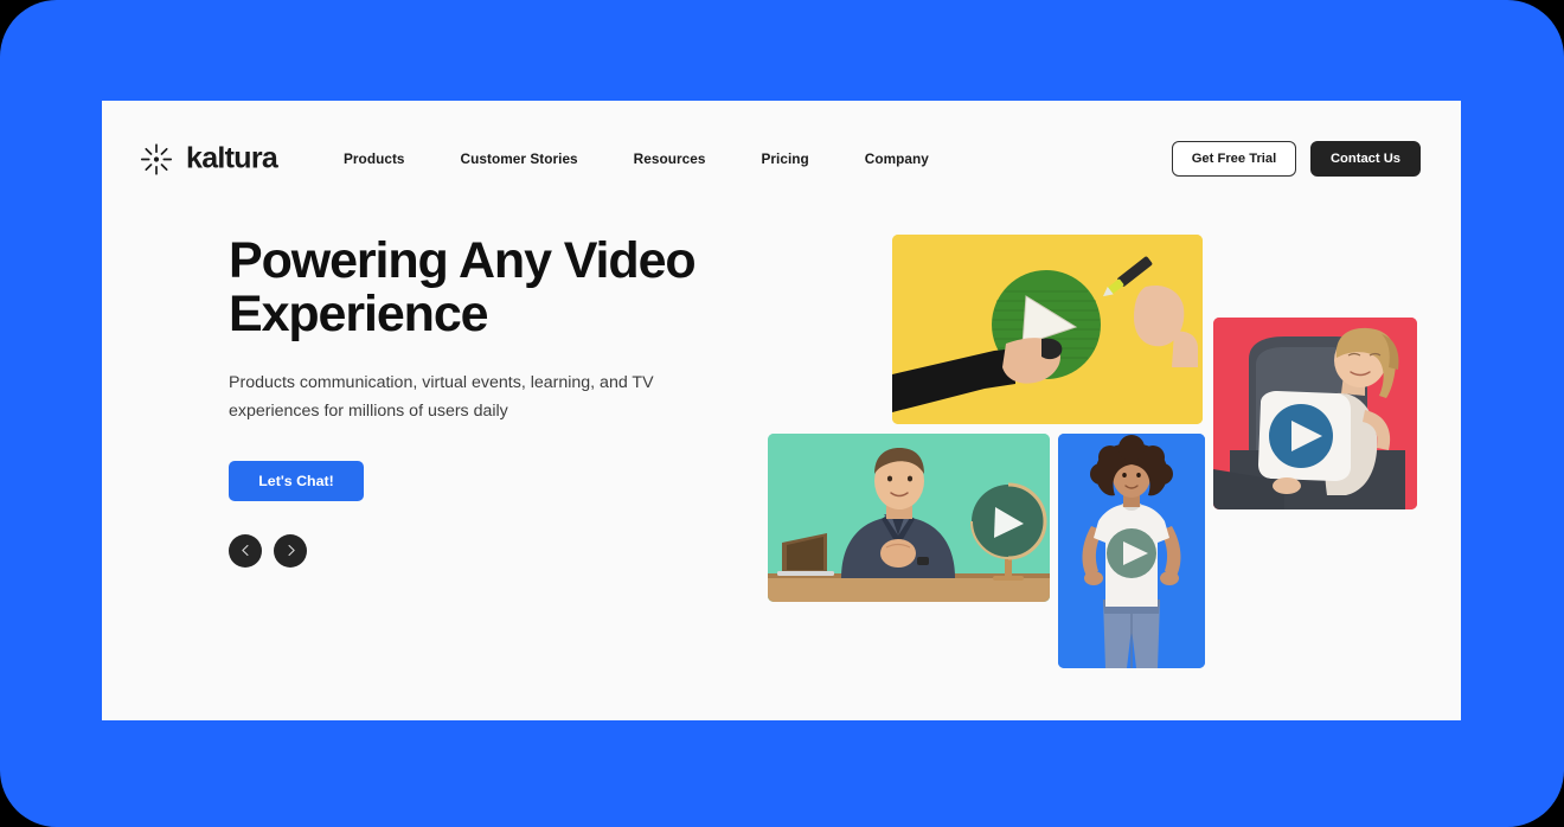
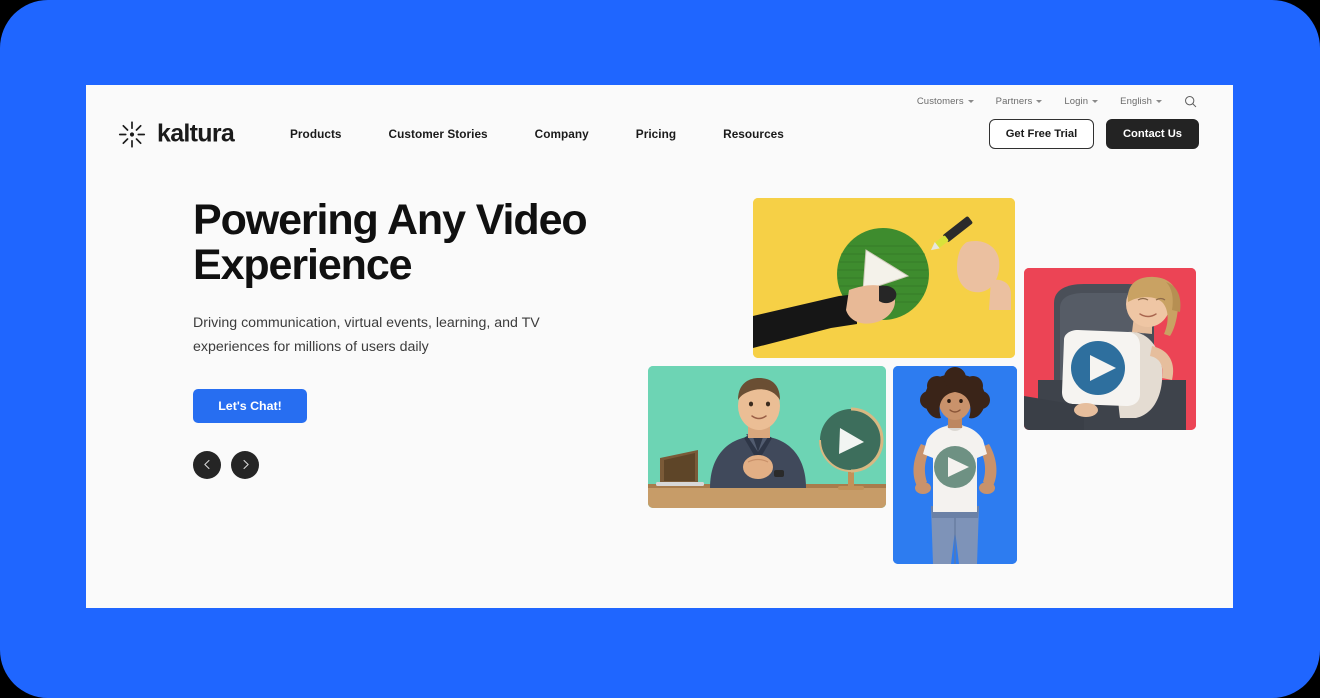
+ Customers
+ Partners
+ Login
+ English
  kaltura
  Products
  Customer Stories
- Resources
+ Company
  Pricing
- Company
+ Resources
  Get Free Trial
  Contact Us
  Powering Any Video Experience
- Products communication, virtual events, learning, and TV experiences for millions of users daily
+ Driving communication, virtual events, learning, and TV experiences for millions of users daily
  Let's Chat!
